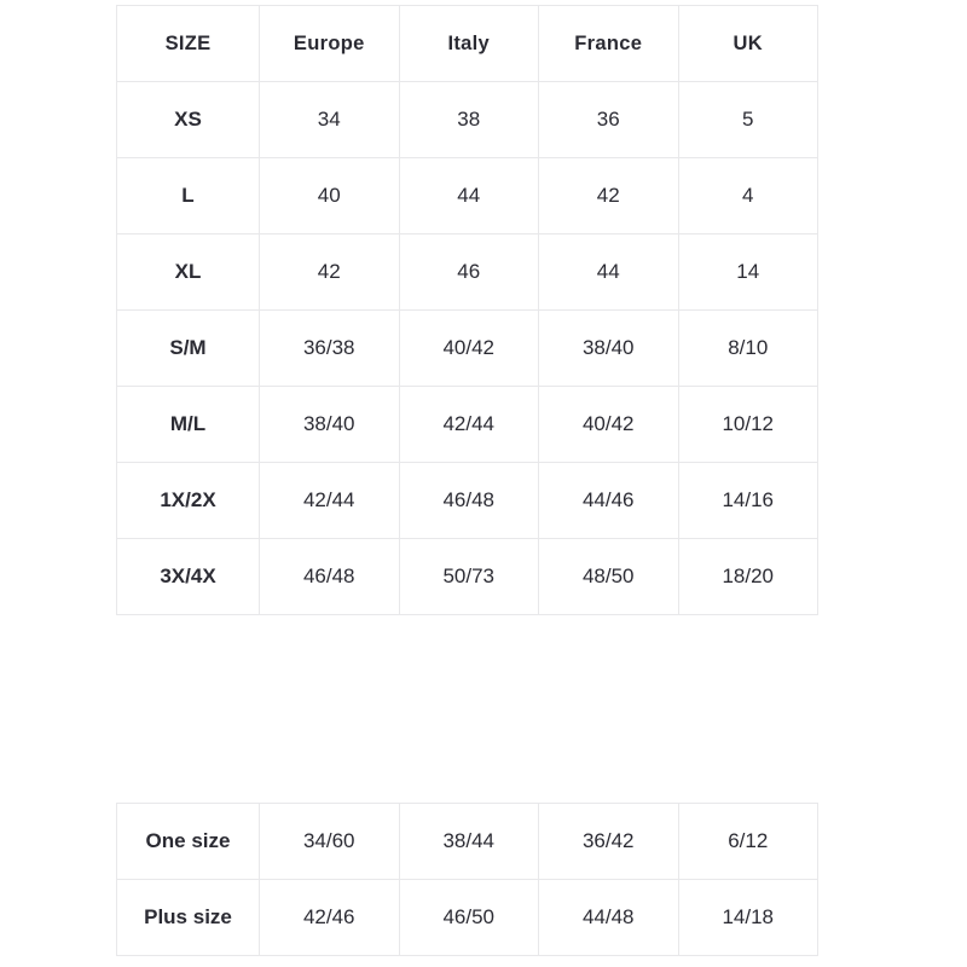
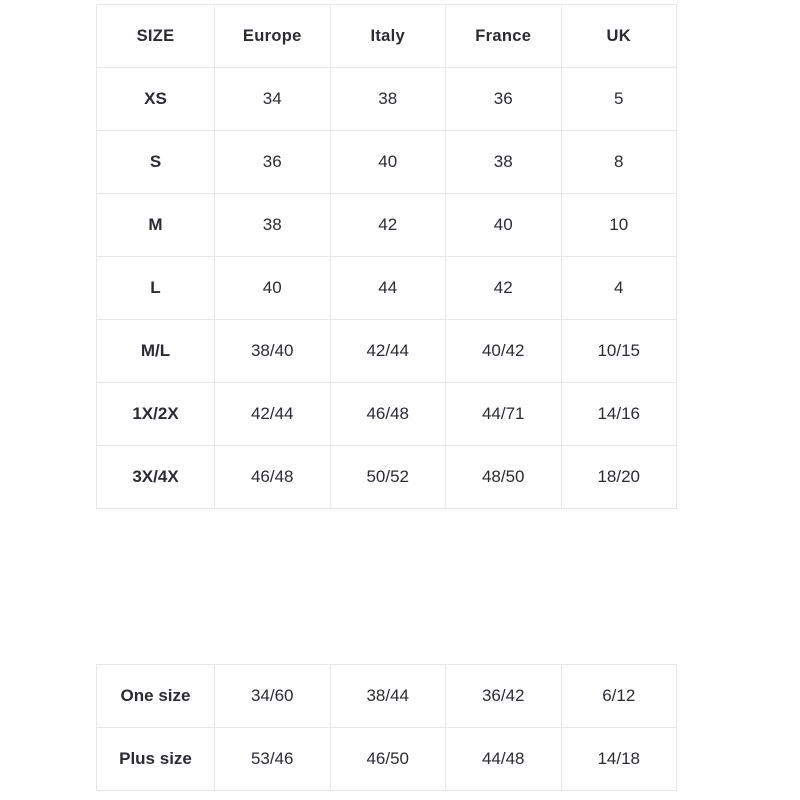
  SIZE	Europe	Italy	France	UK
  XS	34	38	36	5
+ S	36	40	38	8
+ M	38	42	40	10
  L	40	44	42	4
- XL	42	46	44	14
- S/M	36/38	40/42	38/40	8/10
- M/L	38/40	42/44	40/42	10/12
+ M/L	38/40	42/44	40/42	10/15
- 1X/2X	42/44	46/48	44/46	14/16
+ 1X/2X	42/44	46/48	44/71	14/16
- 3X/4X	46/48	50/73	48/50	18/20
+ 3X/4X	46/48	50/52	48/50	18/20
  One size	34/60	38/44	36/42	6/12
- Plus size	42/46	46/50	44/48	14/18
+ Plus size	53/46	46/50	44/48	14/18
